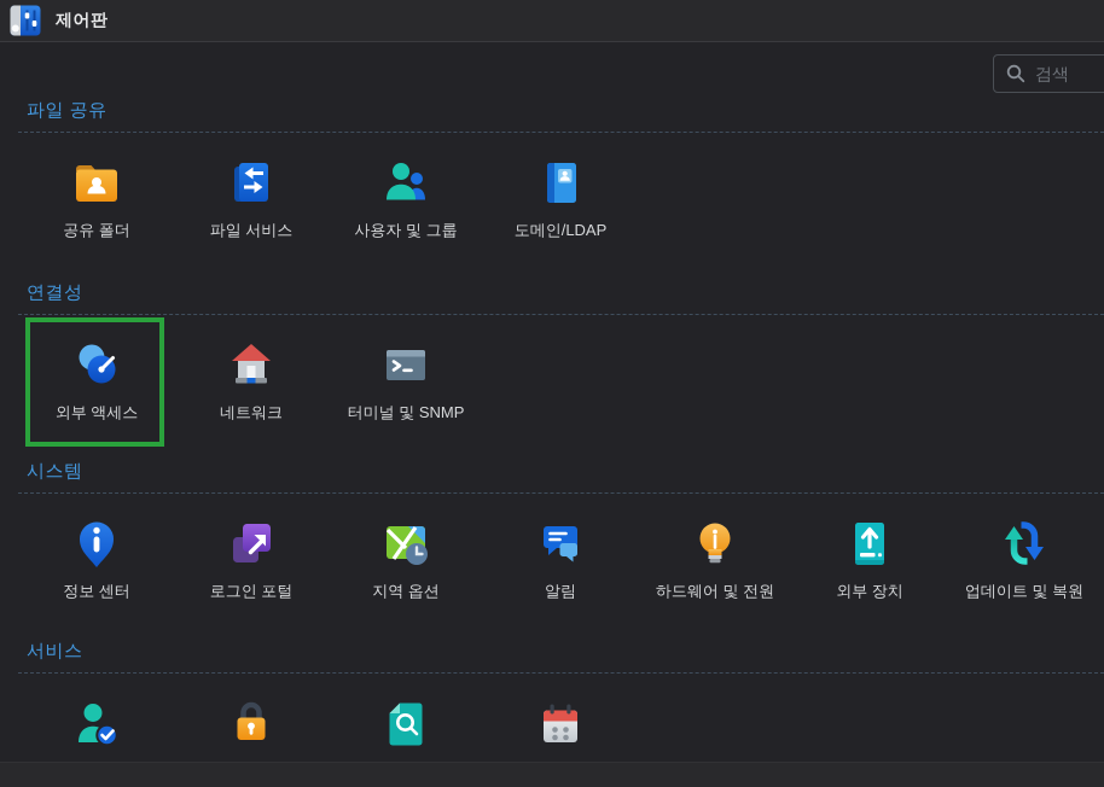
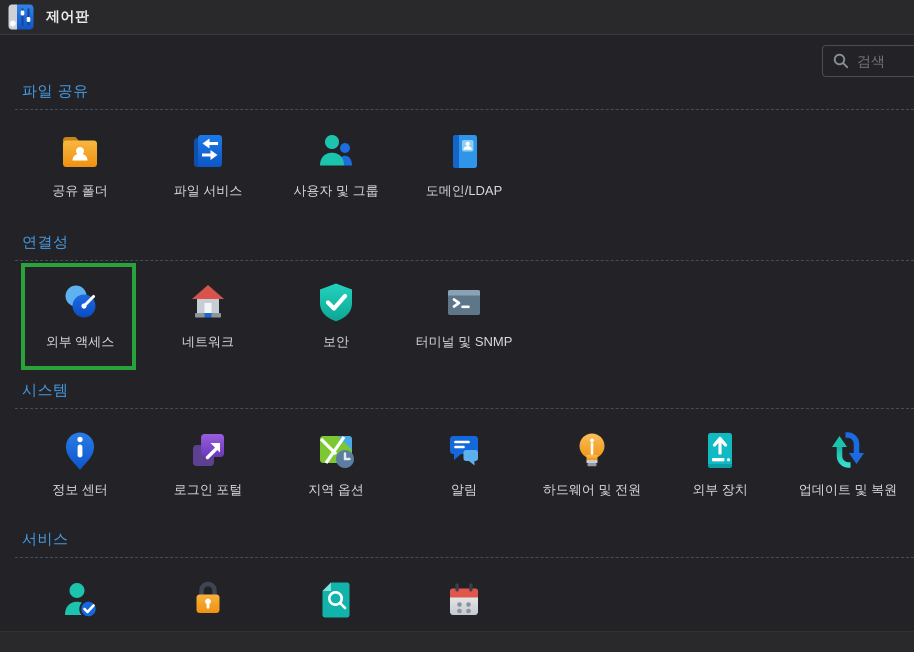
  제어판
  검색
  파일 공유
  공유 폴더
  파일 서비스
  사용자 및 그룹
  도메인/LDAP
  연결성
  외부 액세스
  네트워크
+ 보안
  터미널 및 SNMP
  시스템
  정보 센터
  로그인 포털
  지역 옵션
  알림
  하드웨어 및 전원
  외부 장치
  업데이트 및 복원
  서비스
